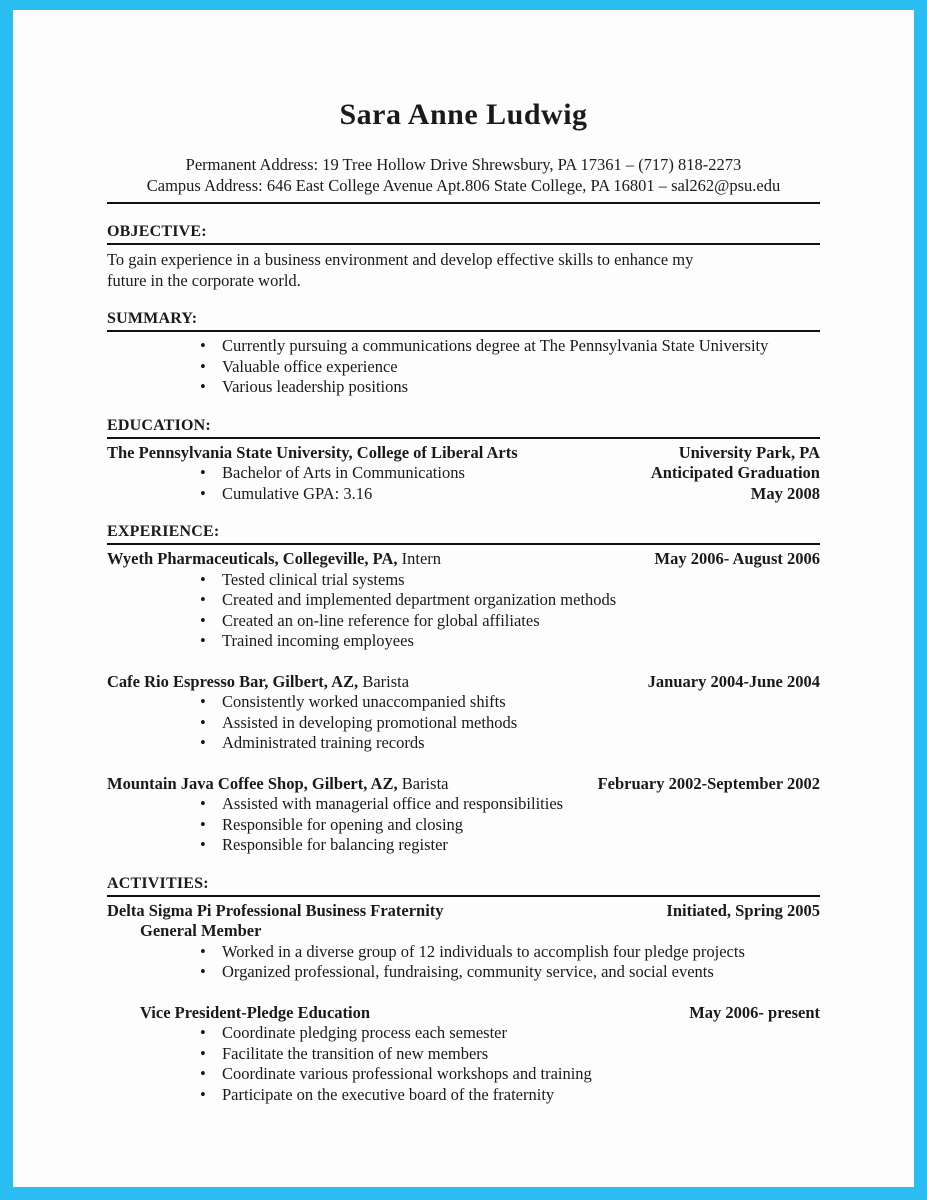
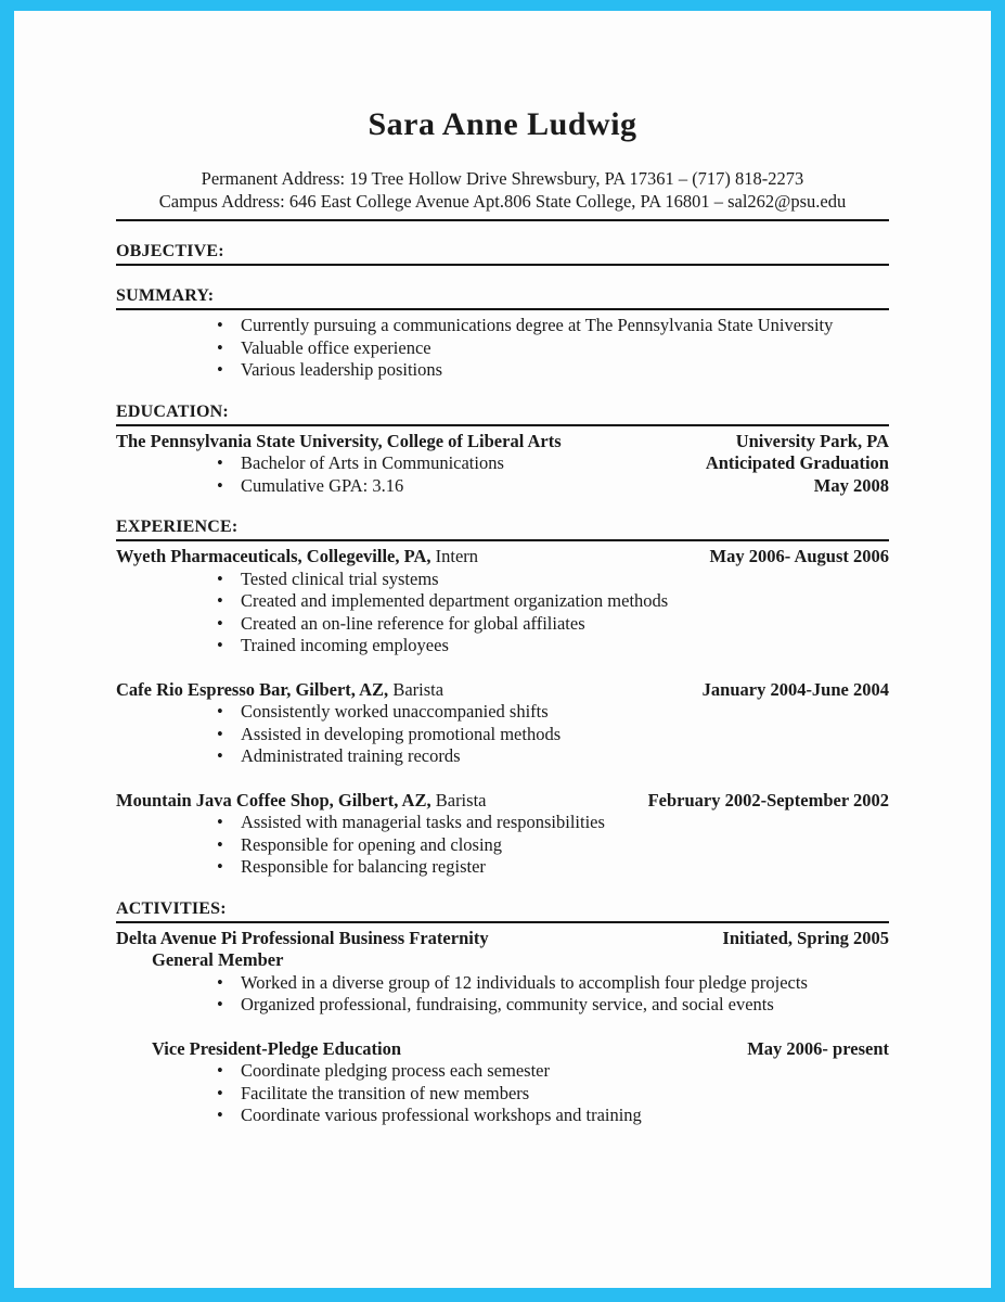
  Sara Anne Ludwig
  Permanent Address: 19 Tree Hollow Drive Shrewsbury, PA 17361 – (717) 818-2273
  Campus Address: 646 East College Avenue Apt.806 State College, PA 16801 – sal262@psu.edu
  OBJECTIVE:
- To gain experience in a business environment and develop effective skills to enhance my future in the corporate world.
  SUMMARY:
  Currently pursuing a communications degree at The Pennsylvania State University
  Valuable office experience
  Various leadership positions
  EDUCATION:
  The Pennsylvania State University, College of Liberal Arts
  University Park, PA
  Bachelor of Arts in Communications
  Anticipated Graduation
  Cumulative GPA: 3.16
  May 2008
  EXPERIENCE:
  Wyeth Pharmaceuticals, Collegeville, PA, Intern
  May 2006- August 2006
  Tested clinical trial systems
  Created and implemented department organization methods
  Created an on-line reference for global affiliates
  Trained incoming employees
  Cafe Rio Espresso Bar, Gilbert, AZ, Barista
  January 2004-June 2004
  Consistently worked unaccompanied shifts
  Assisted in developing promotional methods
  Administrated training records
  Mountain Java Coffee Shop, Gilbert, AZ, Barista
  February 2002-September 2002
- Assisted with managerial office and responsibilities
+ Assisted with managerial tasks and responsibilities
  Responsible for opening and closing
  Responsible for balancing register
  ACTIVITIES:
- Delta Sigma Pi Professional Business Fraternity
+ Delta Avenue Pi Professional Business Fraternity
  Initiated, Spring 2005
  General Member
  Worked in a diverse group of 12 individuals to accomplish four pledge projects
  Organized professional, fundraising, community service, and social events
  Vice President-Pledge Education
  May 2006- present
  Coordinate pledging process each semester
  Facilitate the transition of new members
  Coordinate various professional workshops and training
- Participate on the executive board of the fraternity
